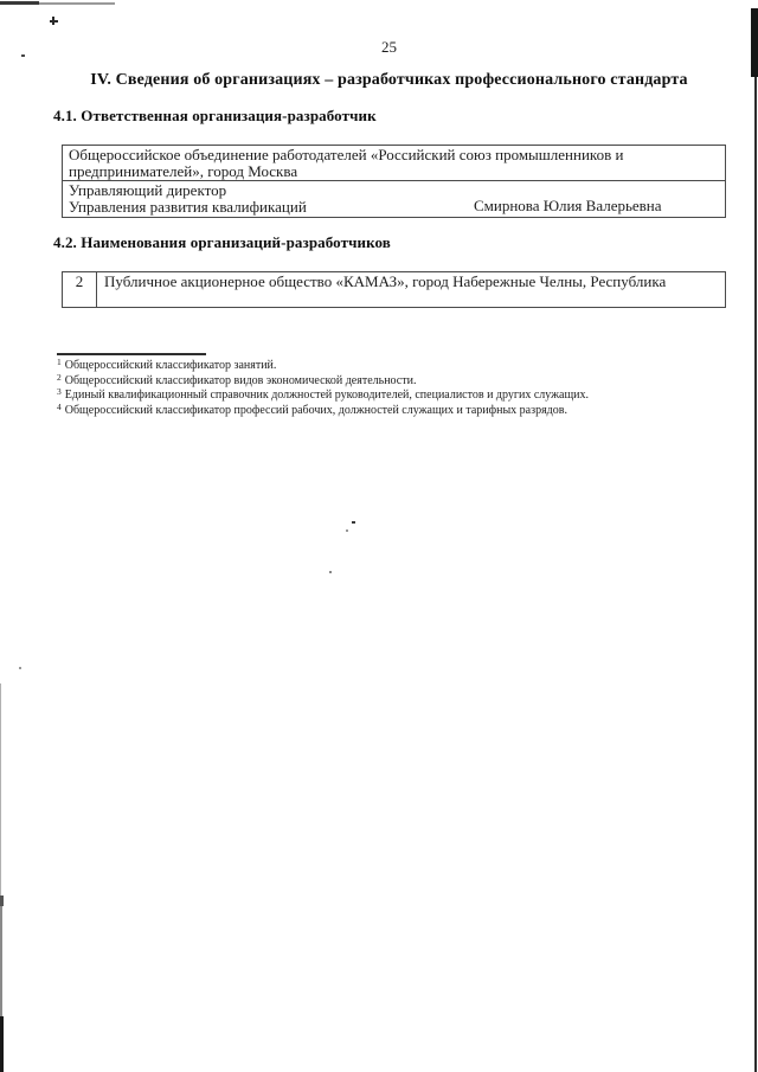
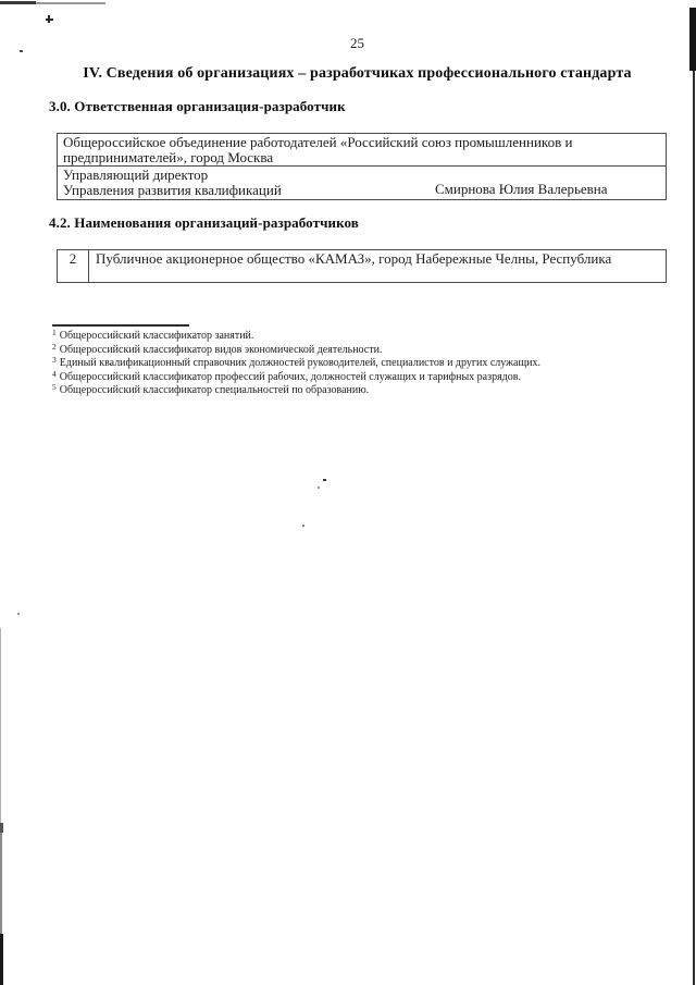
  25
  IV. Сведения об организациях – разработчиках профессионального стандарта
- 4.1. Ответственная организация-разработчик
+ 3.0. Ответственная организация-разработчик
  Общероссийское объединение работодателей «Российский союз промышленников и
  предпринимателей», город Москва
  Управляющий директор
  Управления развития квалификаций
  Смирнова Юлия Валерьевна
  4.2. Наименования организаций-разработчиков
  2
  Публичное акционерное общество «КАМАЗ», город Набережные Челны, Республика
  1 Общероссийский классификатор занятий.
  2 Общероссийский классификатор видов экономической деятельности.
  3 Единый квалификационный справочник должностей руководителей, специалистов и других служащих.
  4 Общероссийский классификатор профессий рабочих, должностей служащих и тарифных разрядов.
+ 5 Общероссийский классификатор специальностей по образованию.
